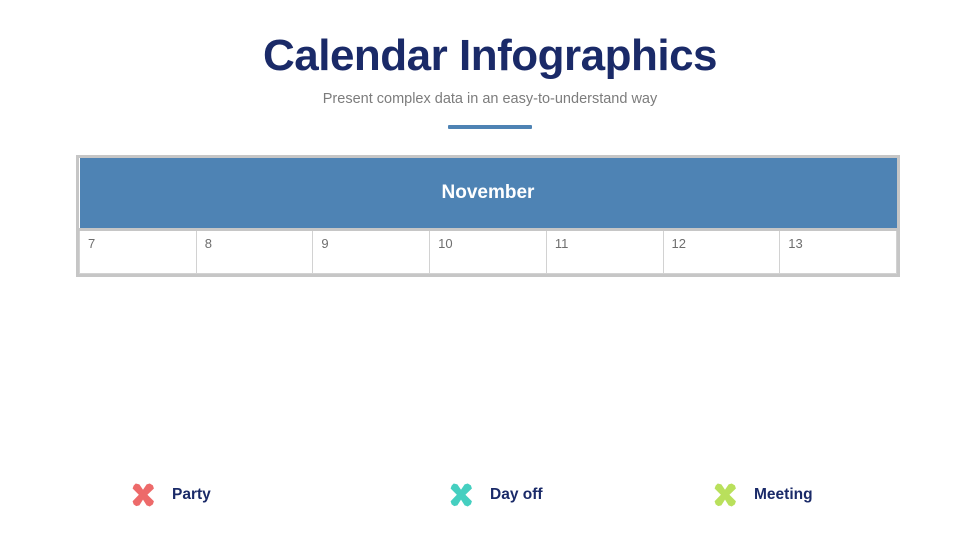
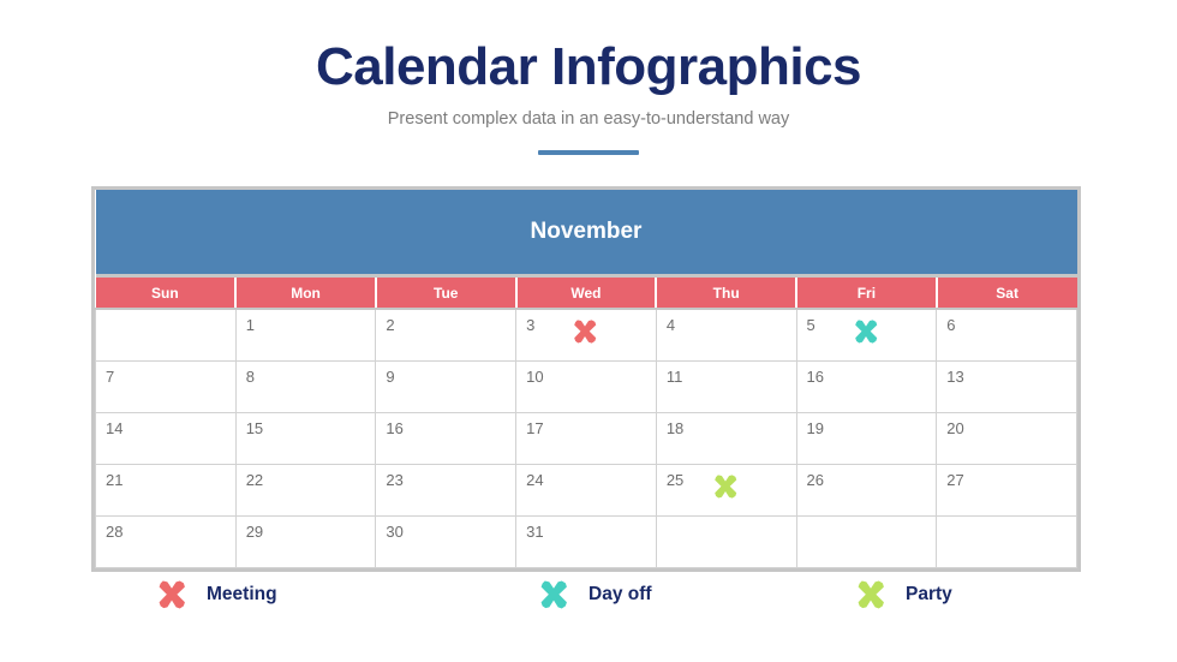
  Calendar Infographics
  Present complex data in an easy-to-understand way
  November
+ Sun	Mon	Tue	Wed	Thu	Fri	Sat
+ 	1	2	3	4	5	6
- 7	8	9	10	11	12	13
+ 7	8	9	10	11	16	13
+ 14	15	16	17	18	19	20
+ 21	22	23	24	25	26	27
+ 28	29	30	31
- Party
+ Meeting
  Day off
- Meeting
+ Party
